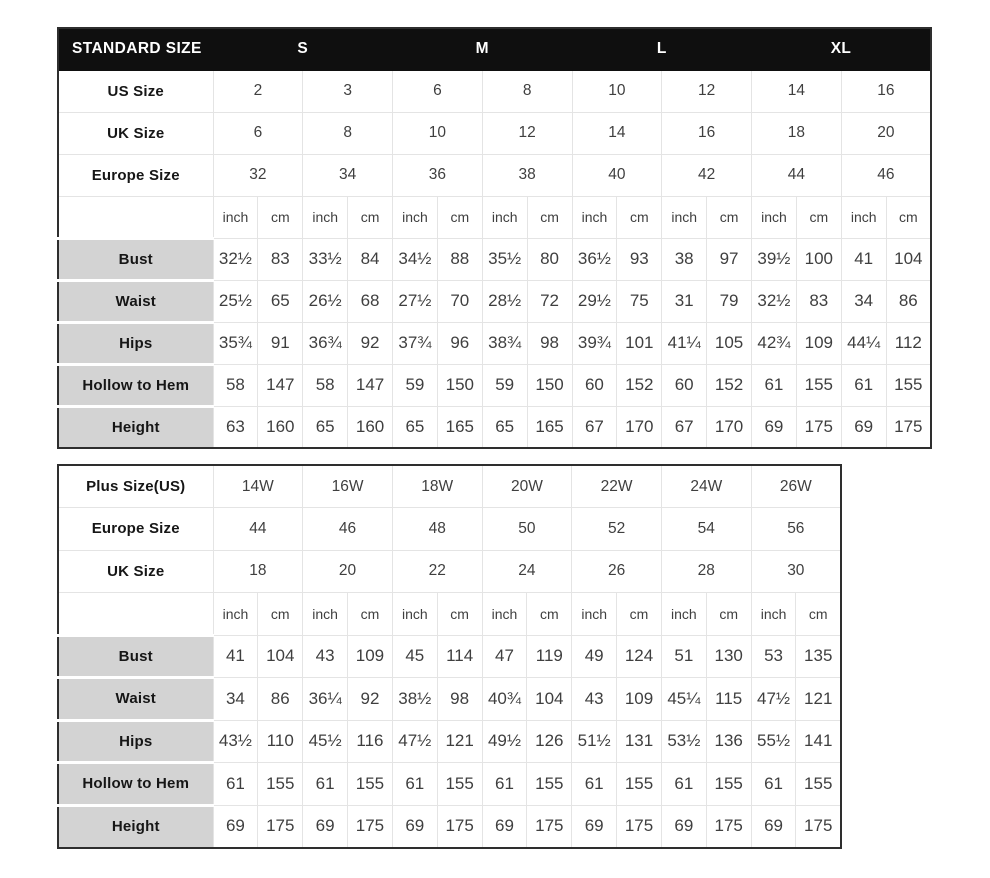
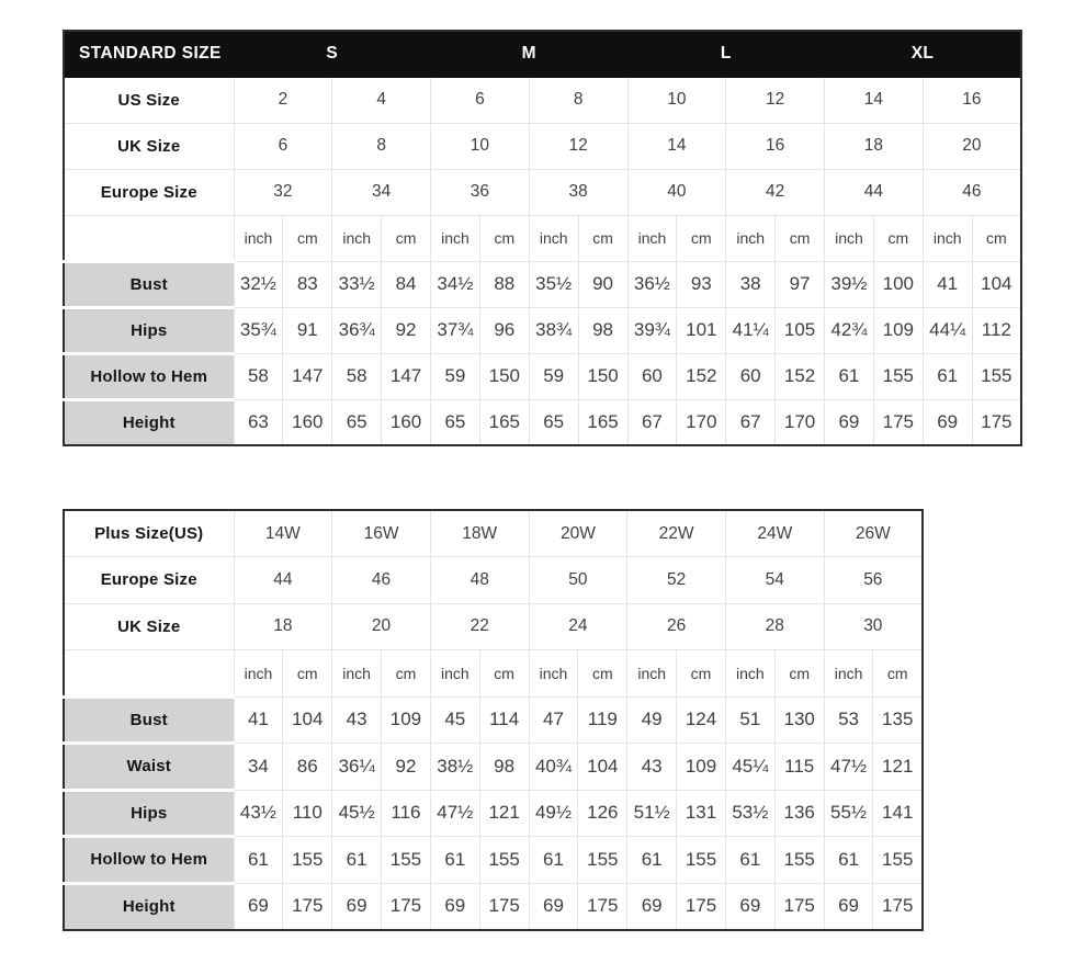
  STANDARD SIZE	S	M	L	XL
- US Size	2	3	6	8	10	12	14	16
+ US Size	2	4	6	8	10	12	14	16
  UK Size	6	8	10	12	14	16	18	20
  Europe Size	32	34	36	38	40	42	44	46
  	inch	cm	inch	cm	inch	cm	inch	cm	inch	cm	inch	cm	inch	cm	inch	cm
- Bust	32½	83	33½	84	34½	88	35½	80	36½	93	38	97	39½	100	41	104
+ Bust	32½	83	33½	84	34½	88	35½	90	36½	93	38	97	39½	100	41	104
- Waist	25½	65	26½	68	27½	70	28½	72	29½	75	31	79	32½	83	34	86
  Hips	35¾	91	36¾	92	37¾	96	38¾	98	39¾	101	41¼	105	42¾	109	44¼	112
  Hollow to Hem	58	147	58	147	59	150	59	150	60	152	60	152	61	155	61	155
  Height	63	160	65	160	65	165	65	165	67	170	67	170	69	175	69	175
  Plus Size(US)	14W	16W	18W	20W	22W	24W	26W
  Europe Size	44	46	48	50	52	54	56
  UK Size	18	20	22	24	26	28	30
  	inch	cm	inch	cm	inch	cm	inch	cm	inch	cm	inch	cm	inch	cm
  Bust	41	104	43	109	45	114	47	119	49	124	51	130	53	135
  Waist	34	86	36¼	92	38½	98	40¾	104	43	109	45¼	115	47½	121
  Hips	43½	110	45½	116	47½	121	49½	126	51½	131	53½	136	55½	141
  Hollow to Hem	61	155	61	155	61	155	61	155	61	155	61	155	61	155
  Height	69	175	69	175	69	175	69	175	69	175	69	175	69	175
